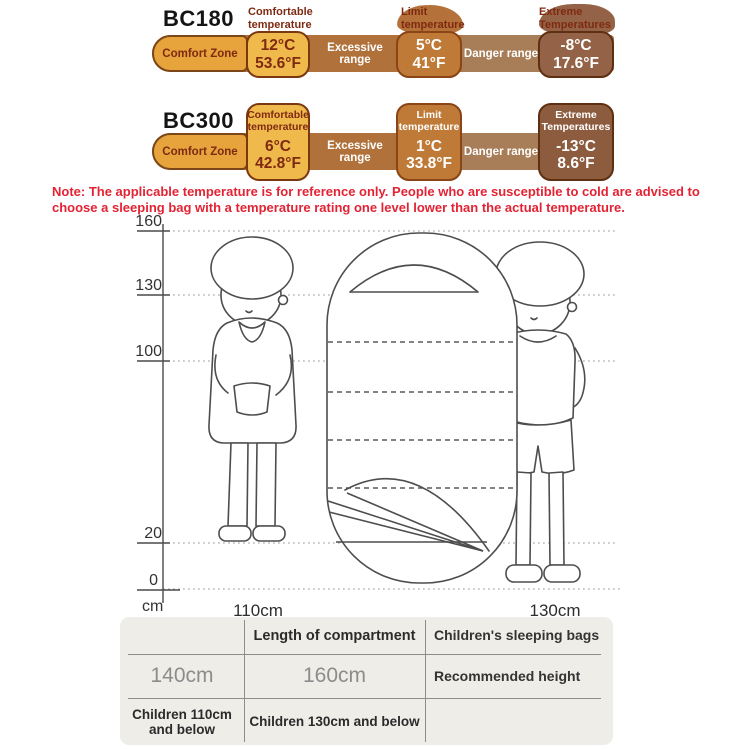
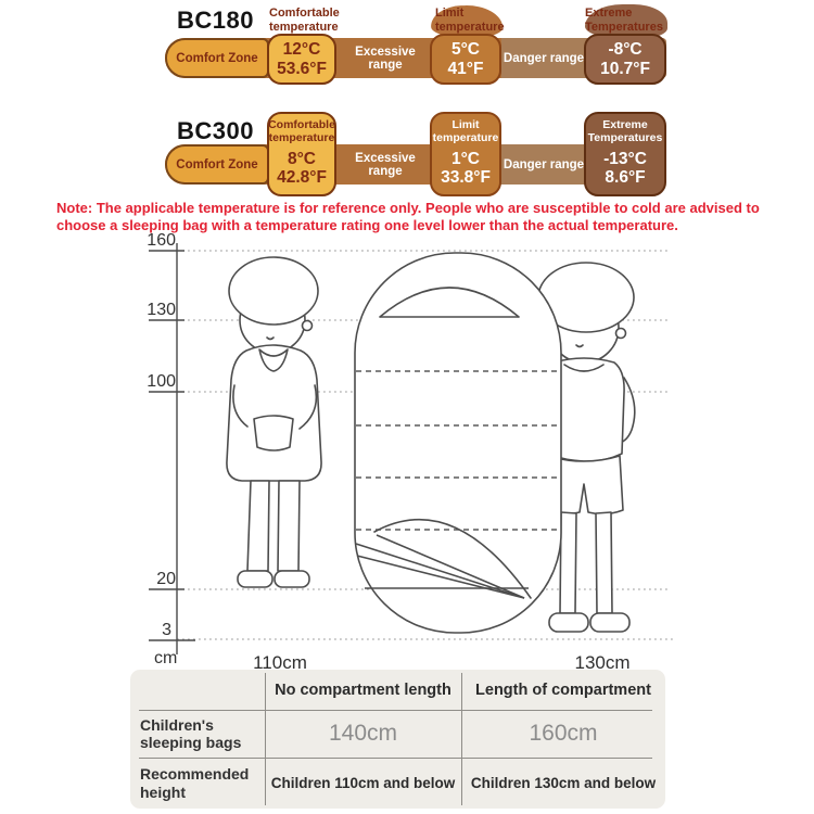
  BC180
  Comfort Zone
  Excessive range
  Danger range
  Comfortable temperature
  Limit temperature
  Extreme Temperatures
  12°C
  53.6°F
  5°C
  41°F
  -8°C
- 17.6°F
+ 10.7°F
  BC300
  Comfort Zone
  Excessive range
  Danger range
  Comfortable temperature
- 6°C
+ 8°C
  42.8°F
  Limit temperature
  1°C
  33.8°F
  Extreme Temperatures
  -13°C
  8.6°F
  Note: The applicable temperature is for reference only. People who are susceptible to cold are advised to choose a sleeping bag with a temperature rating one level lower than the actual temperature.
  160
  130
  100
  20
- 0
+ 3
  cm
  110cm
  130cm
+ No compartment length
  Length of compartment
  Children's sleeping bags
  140cm
  160cm
  Recommended height
  Children 110cm and below
  Children 130cm and below
